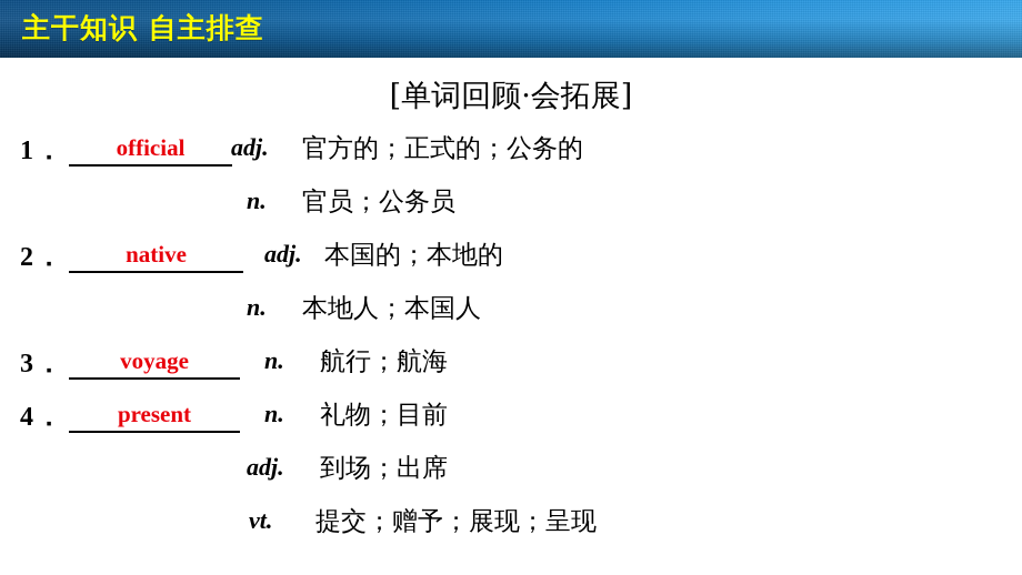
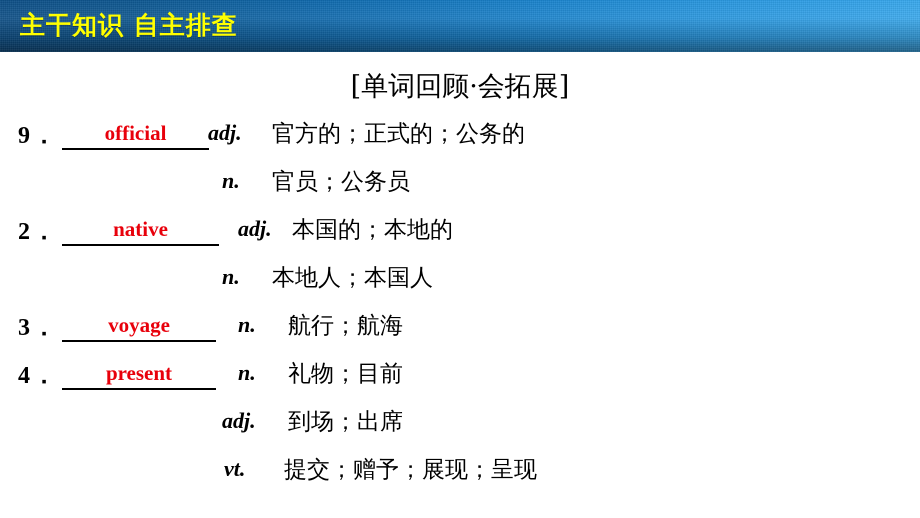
  主干知识 自主排查
  [单词回顾·会拓展]
- 1．
+ 9．
  official
  adj.
  官方的；正式的；公务的
  n.
  官员；公务员
  2．
  native
  adj.
  本国的；本地的
  n.
  本地人；本国人
  3．
  voyage
  n.
  航行；航海
  4．
  present
  n.
  礼物；目前
  adj.
  到场；出席
  vt.
  提交；赠予；展现；呈现
